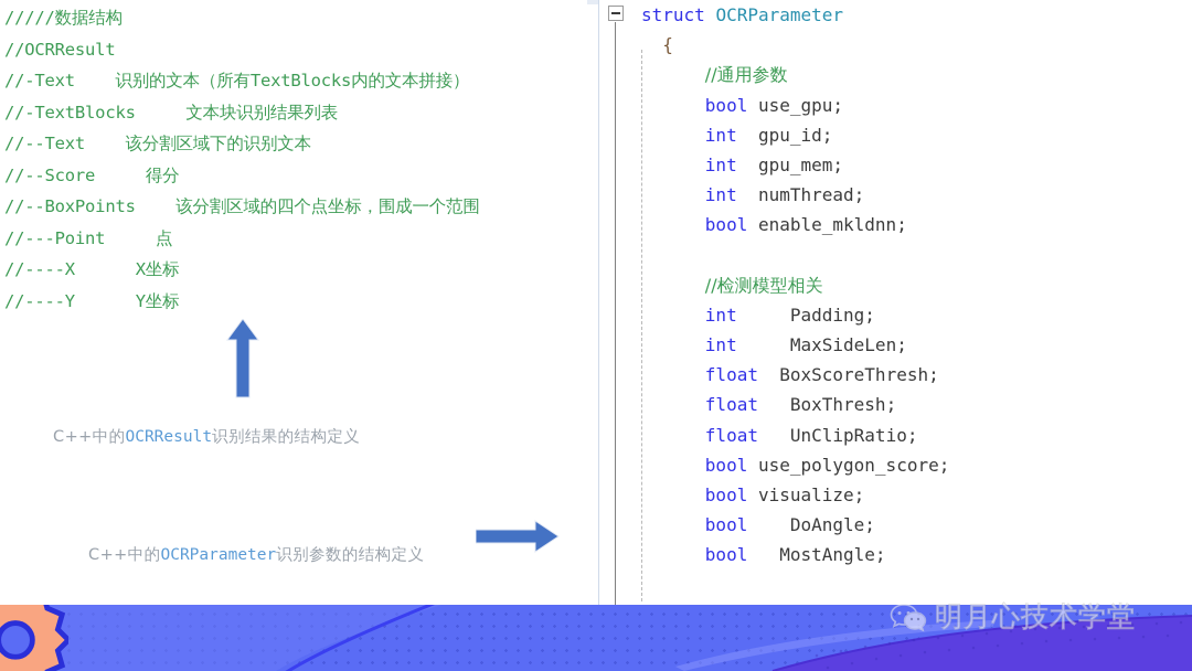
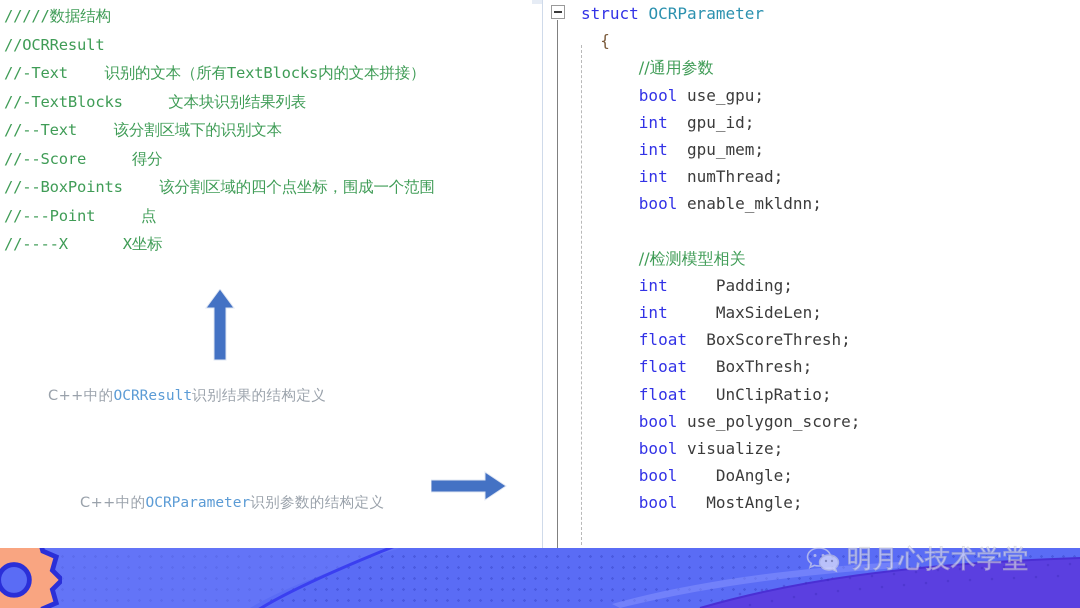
  /////数据结构
  //OCRResult
  //-Text 识别的文本（所有TextBlocks内的文本拼接）
  //-TextBlocks 文本块识别结果列表
  //--Text 该分割区域下的识别文本
  //--Score 得分
  //--BoxPoints 该分割区域的四个点坐标，围成一个范围
  //---Point 点
  //----X X坐标
- //----Y Y坐标
  struct OCRParameter
  {
  //通用参数
  bool use_gpu;
  int gpu_id;
  int gpu_mem;
  int numThread;
  bool enable_mkldnn;
  //检测模型相关
  int Padding;
  int MaxSideLen;
  float BoxScoreThresh;
  float BoxThresh;
  float UnClipRatio;
  bool use_polygon_score;
  bool visualize;
  bool DoAngle;
  bool MostAngle;
  C++中的OCRResult识别结果的结构定义
  C++中的OCRParameter识别参数的结构定义
  明月心技术学堂
